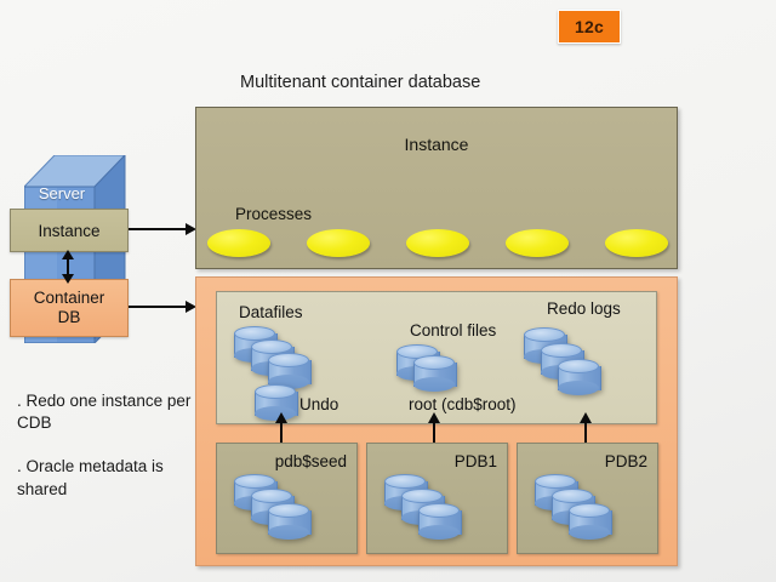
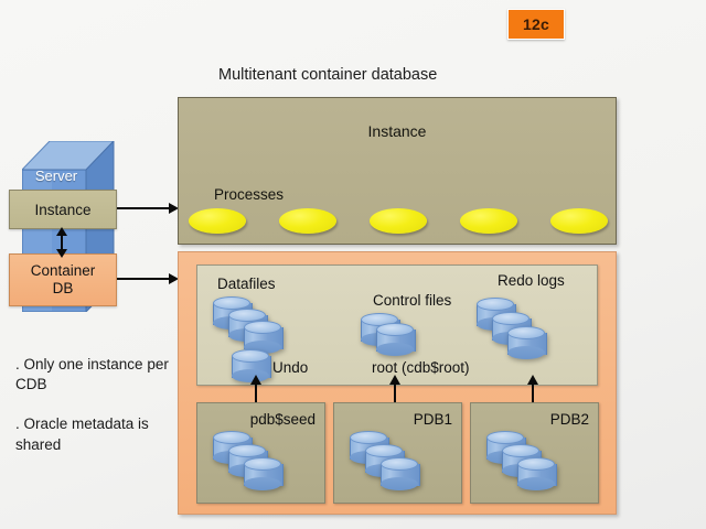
  12c
  Multitenant container database
  Server
  Instance
  Container
  DB
- . Redo one instance per CDB
+ . Only one instance per CDB
  . Oracle metadata is shared
  Instance
  Processes
  Datafiles
  Control files
  Redo logs
  Undo
  root (cdb$root)
  pdb$seed
  PDB1
  PDB2
